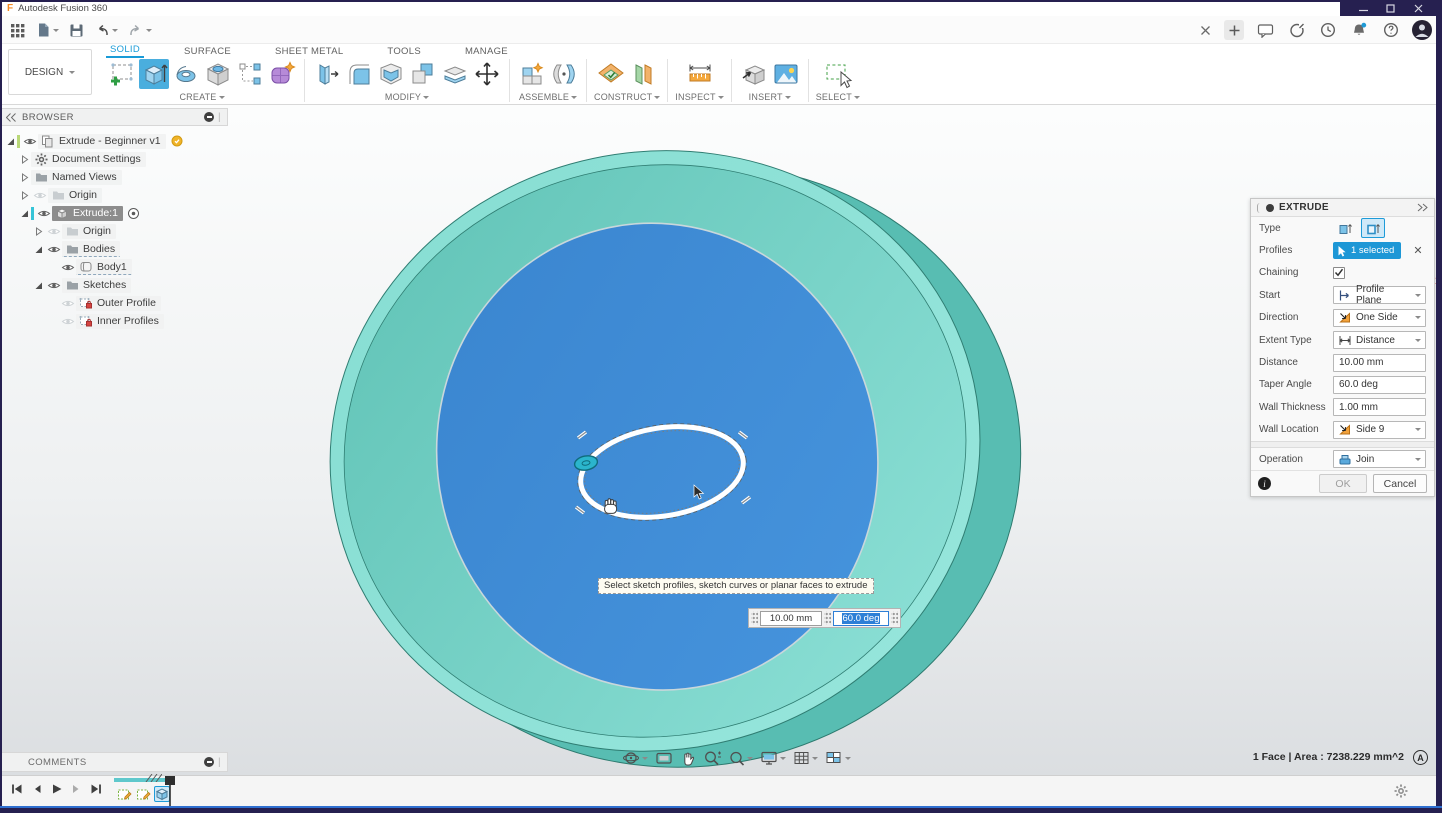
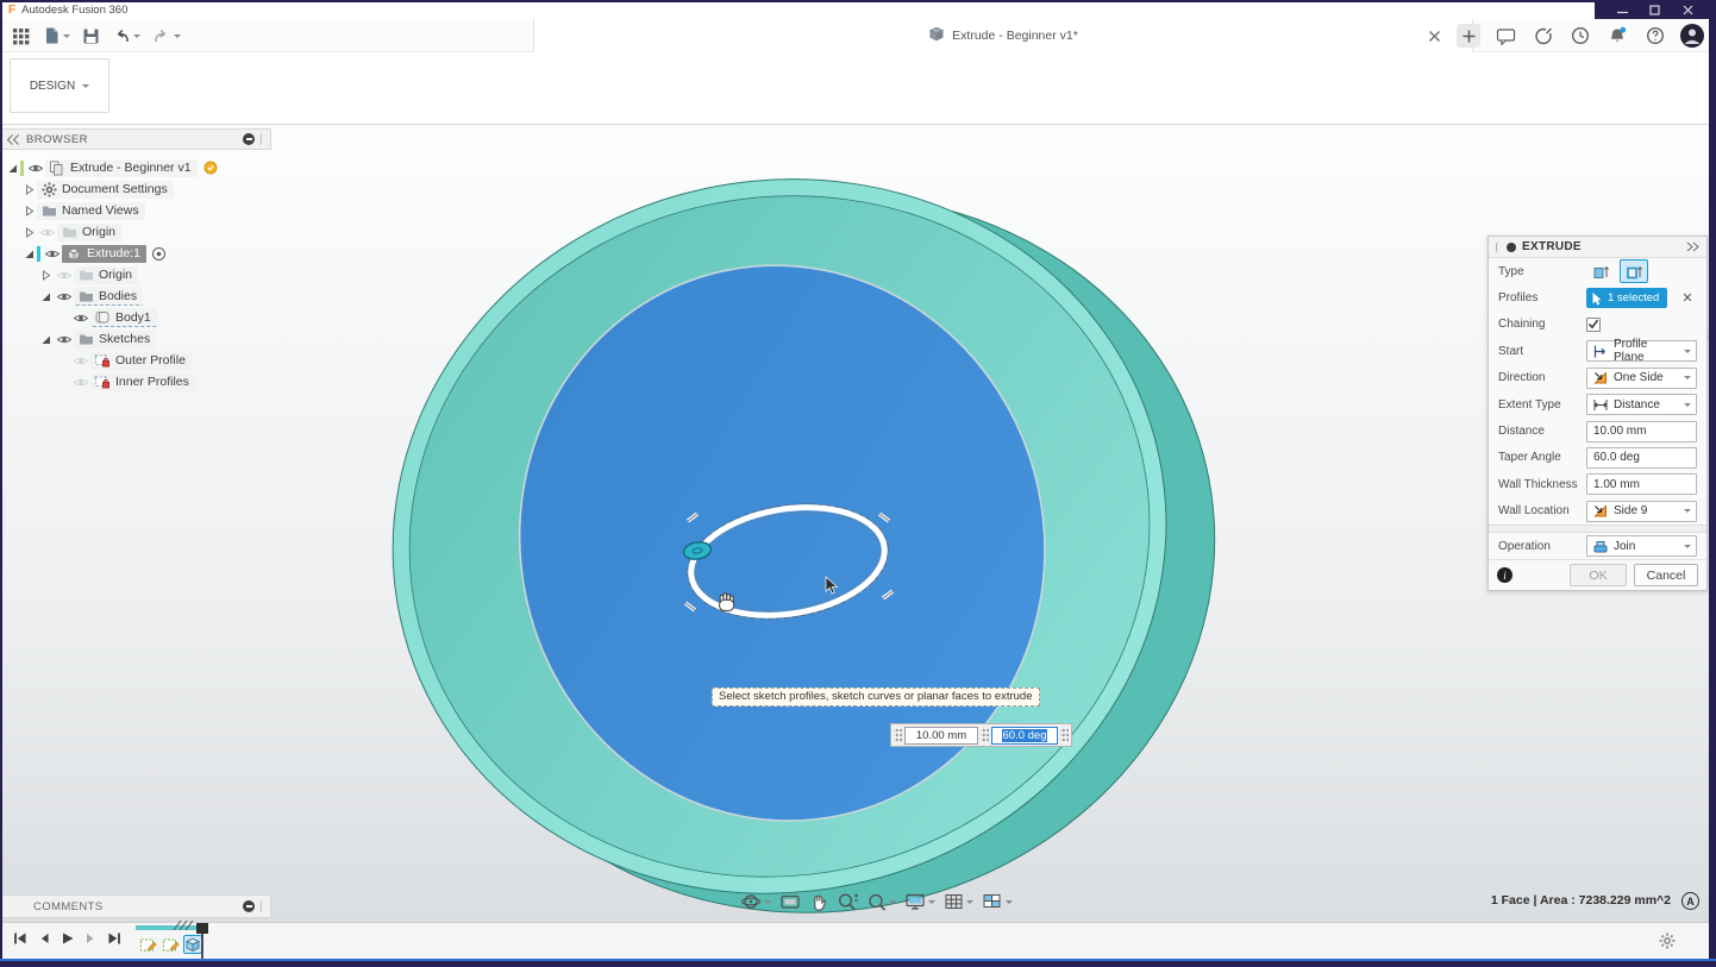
  F
  Autodesk Fusion 360
+ Extrude - Beginner v1*
  DESIGN
- SOLID
- SURFACE
- SHEET METAL
- TOOLS
- MANAGE
- CREATE
- MODIFY
- ASSEMBLE
- CONSTRUCT
- INSPECT
- INSERT
- SELECT
  Select sketch profiles, sketch curves or planar faces to extrude
  10.00 mm
  60.0 deg
  BROWSER
  |
  Extrude - Beginner v1
  Document Settings
  Named Views
  Origin
  Extrude:1
  Origin
  Bodies
  Body1
  Sketches
  Outer Profile
  Inner Profiles
  EXTRUDE
  Type
  Profiles
  1 selected
  ✕
  Chaining
  Start
  Profile Plane
  Direction
  One Side
  Extent Type
  Distance
  Distance
  10.00 mm
  Taper Angle
  60.0 deg
  Wall Thickness
  1.00 mm
  Wall Location
  Side 9
  Operation
  Join
  i
  OK
  Cancel
  COMMENTS
  |
  1 Face | Area : 7238.229 mm^2
  A
